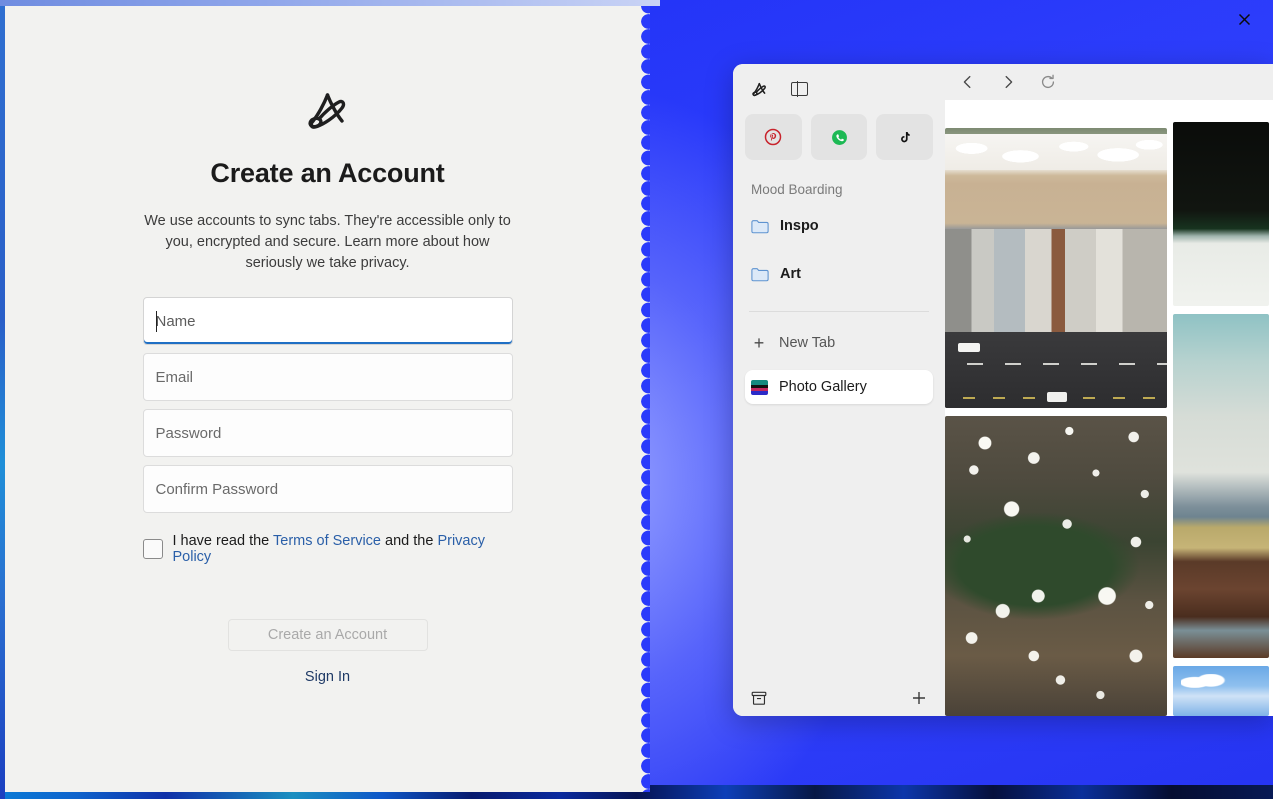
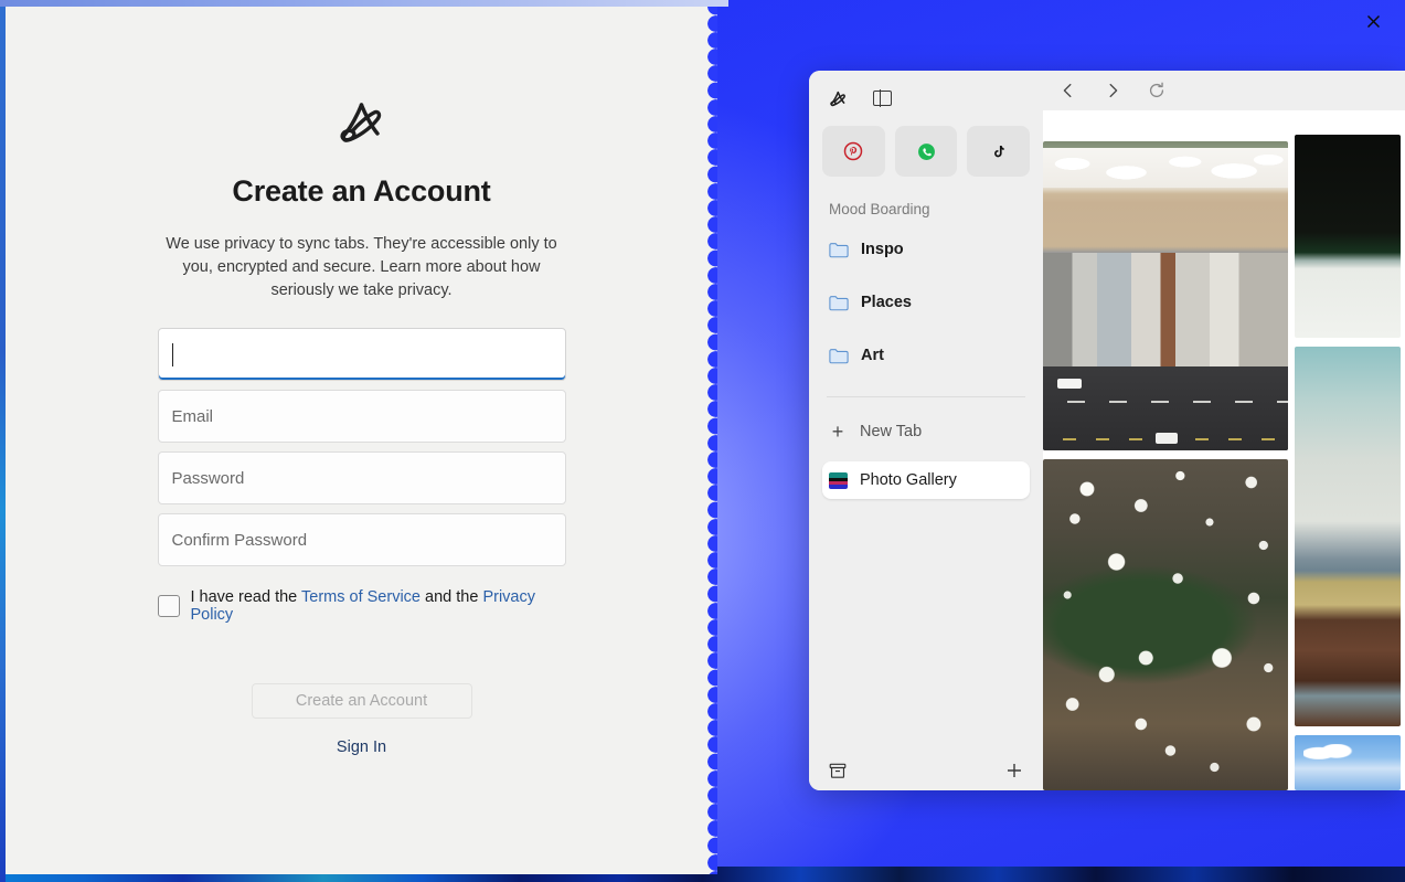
  Create an Account
- We use accounts to sync tabs. They're accessible only to you, encrypted and secure. Learn more about how seriously we take privacy.
+ We use privacy to sync tabs. They're accessible only to you, encrypted and secure. Learn more about how seriously we take privacy.
- Name
  Email
  Password
  Confirm Password
  I have read the Terms of Service and the Privacy Policy
  Create an Account
  Sign In
  Mood Boarding
  Inspo
+ Places
  Art
  +
  New Tab
  Photo Gallery
